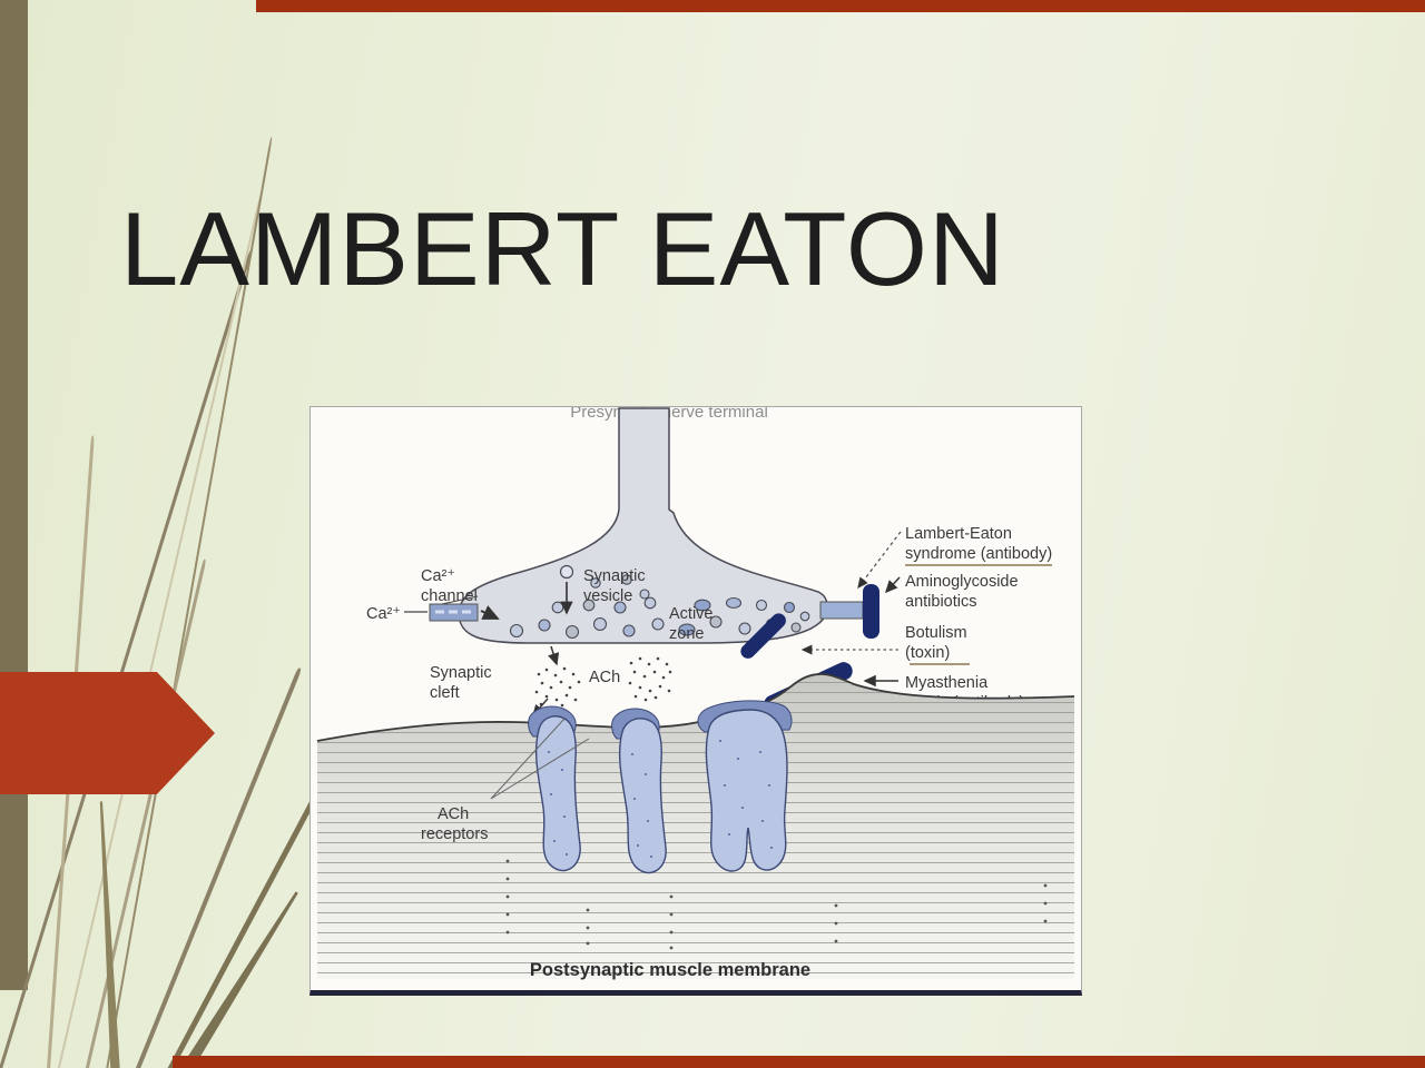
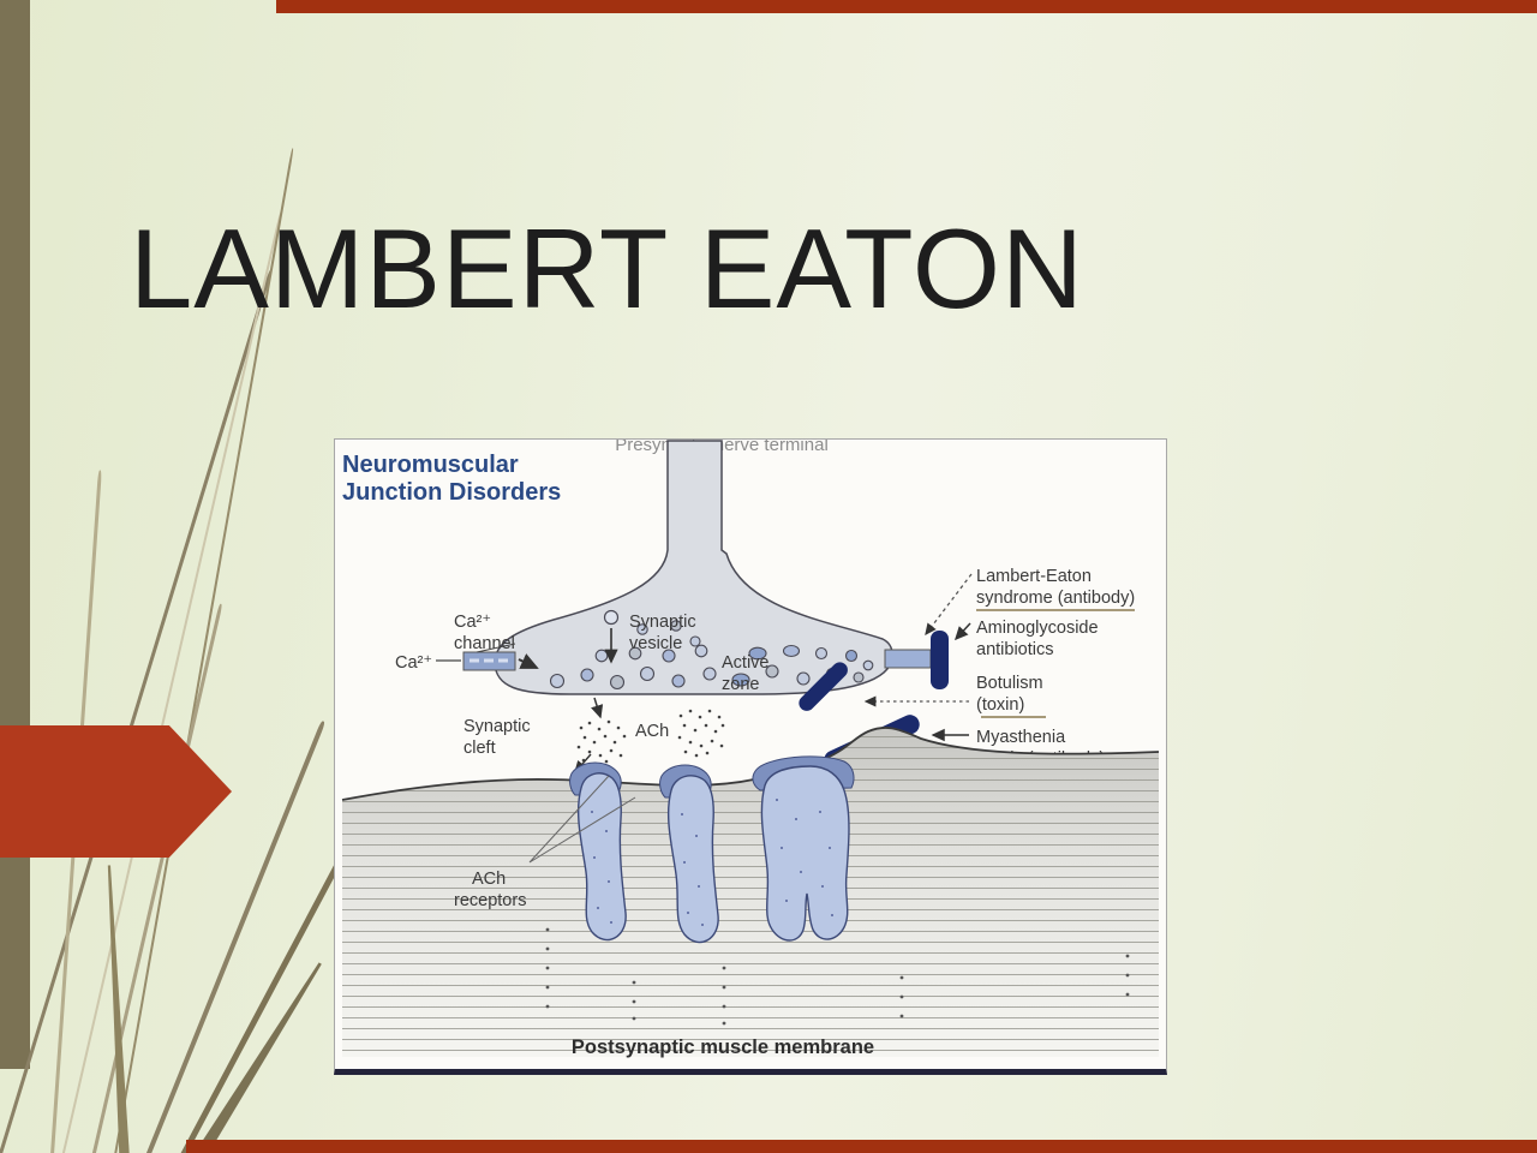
  LAMBERT EATON
+ Neuromuscular
+ Junction Disorders
  Presynerve terminal
  Ca²⁺
  channe
  Ca²⁺
  Synaptic
  vesicle
  Active
  zone
  Lambert-Eaton
  syndrome (antibody)
  Aminoglycoside
  antibiotics
  Botulism
  (toxin)
  Myasthenia
  ACh
  Synaptic
  cleft
  ACh
  receptors
  Postsynaptic muscle membrane
